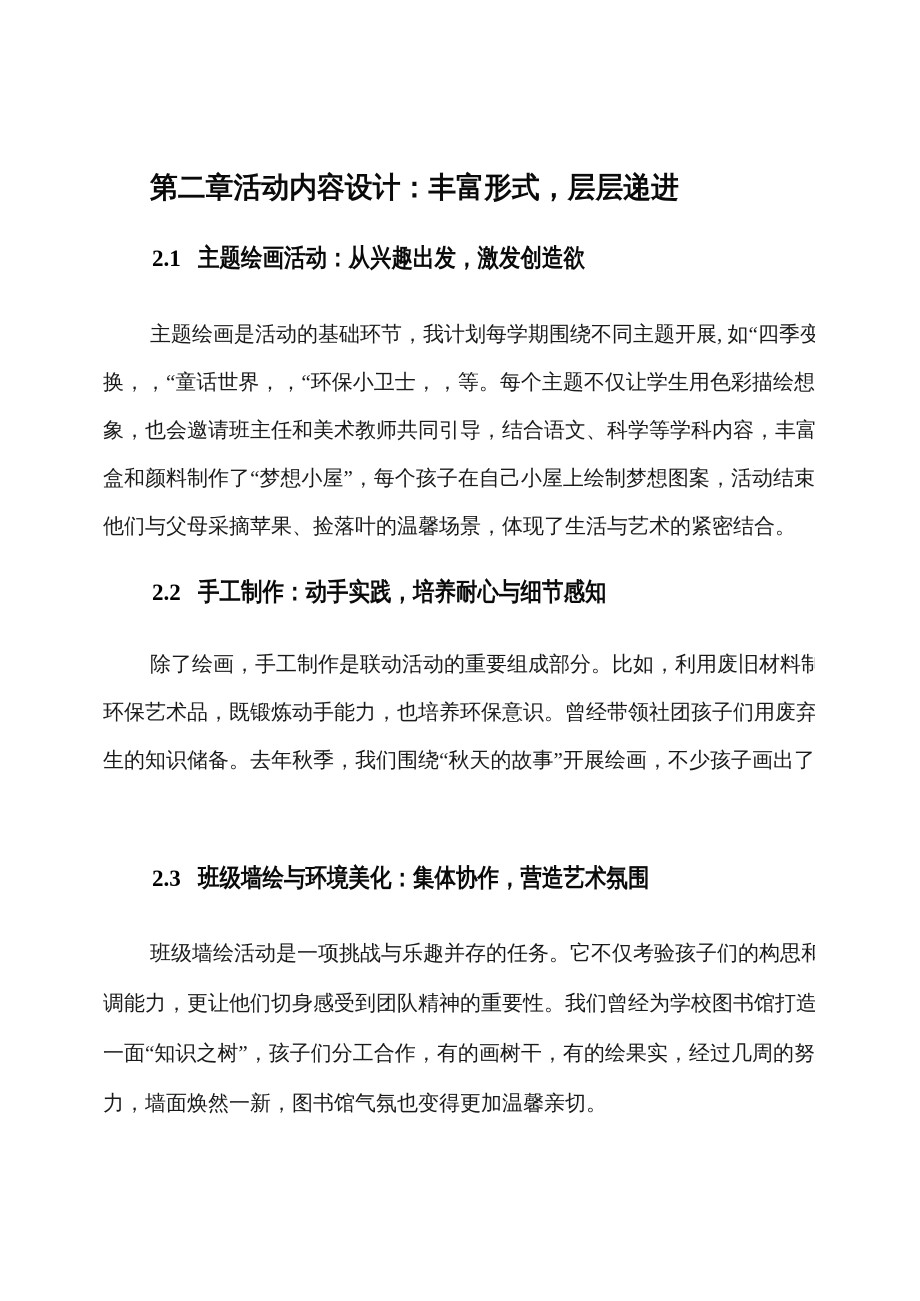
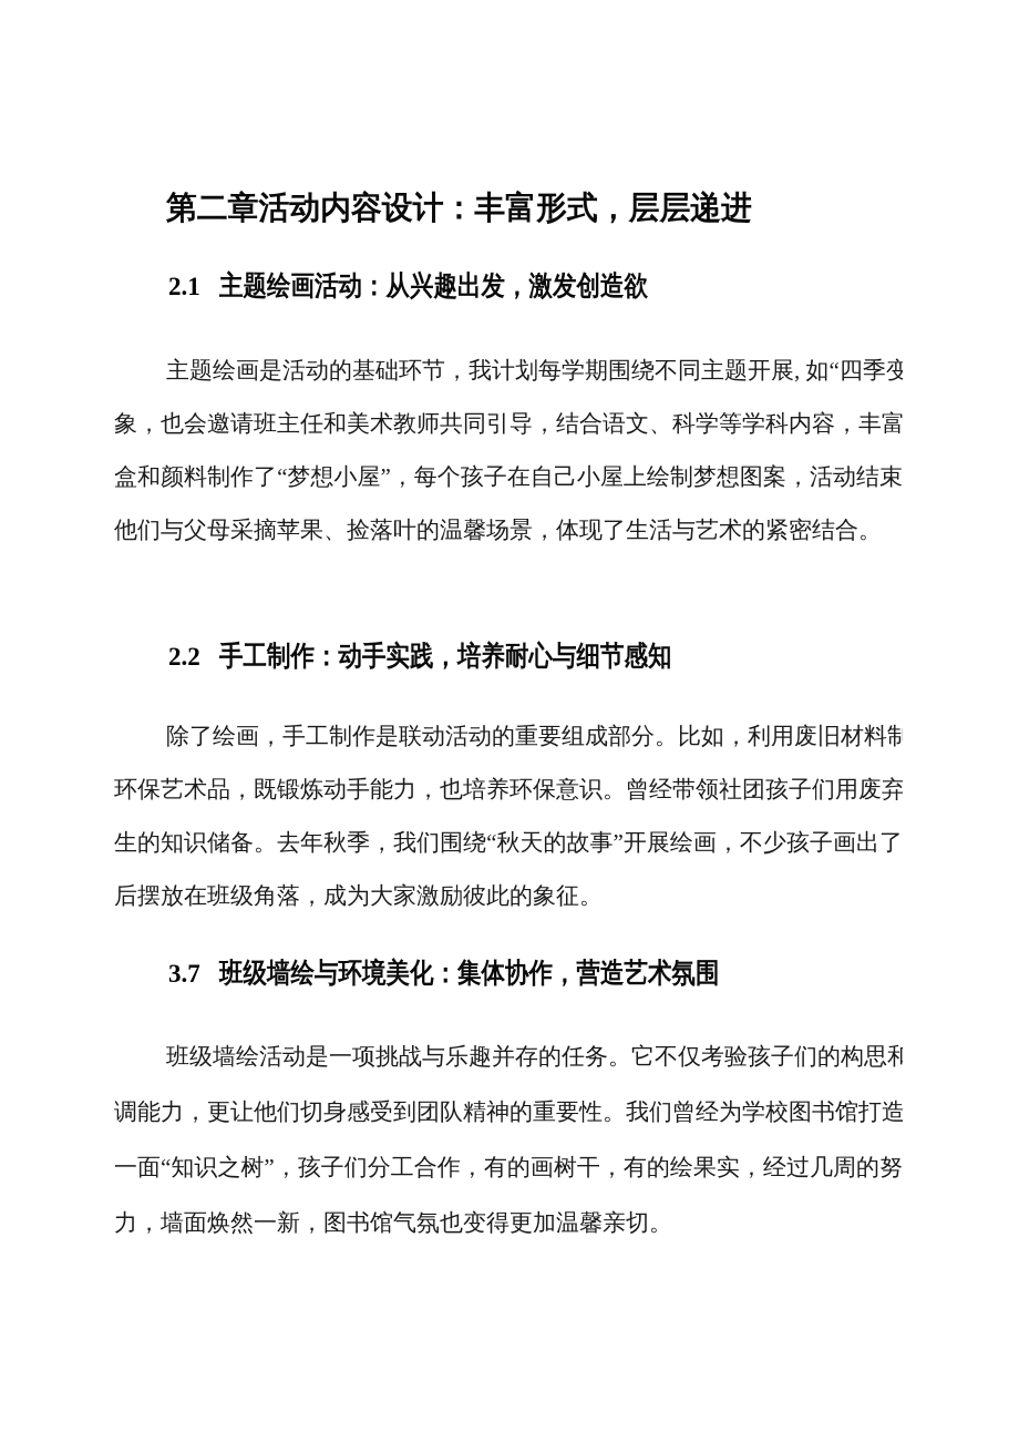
  第二章活动内容设计：丰富形式，层层递进
  2.1 主题绘画活动：从兴趣出发，激发创造欲
  主题绘画是活动的基础环节，我计划每学期围绕不同主题开展, 如“四季变
- 换，，“童话世界，，“环保小卫士，，等。每个主题不仅让学生用色彩描绘想
  象，也会邀请班主任和美术教师共同引导，结合语文、科学等学科内容，丰富
  盒和颜料制作了“梦想小屋”，每个孩子在自己小屋上绘制梦想图案，活动结束
  他们与父母采摘苹果、捡落叶的温馨场景，体现了生活与艺术的紧密结合。
  2.2 手工制作：动手实践，培养耐心与细节感知
  除了绘画，手工制作是联动活动的重要组成部分。比如，利用废旧材料制
  环保艺术品，既锻炼动手能力，也培养环保意识。曾经带领社团孩子们用废弃
  生的知识储备。去年秋季，我们围绕“秋天的故事”开展绘画，不少孩子画出了
+ 后摆放在班级角落，成为大家激励彼此的象征。
- 2.3 班级墙绘与环境美化：集体协作，营造艺术氛围
+ 3.7 班级墙绘与环境美化：集体协作，营造艺术氛围
  班级墙绘活动是一项挑战与乐趣并存的任务。它不仅考验孩子们的构思和
  调能力，更让他们切身感受到团队精神的重要性。我们曾经为学校图书馆打造
  一面“知识之树”，孩子们分工合作，有的画树干，有的绘果实，经过几周的努
  力，墙面焕然一新，图书馆气氛也变得更加温馨亲切。
